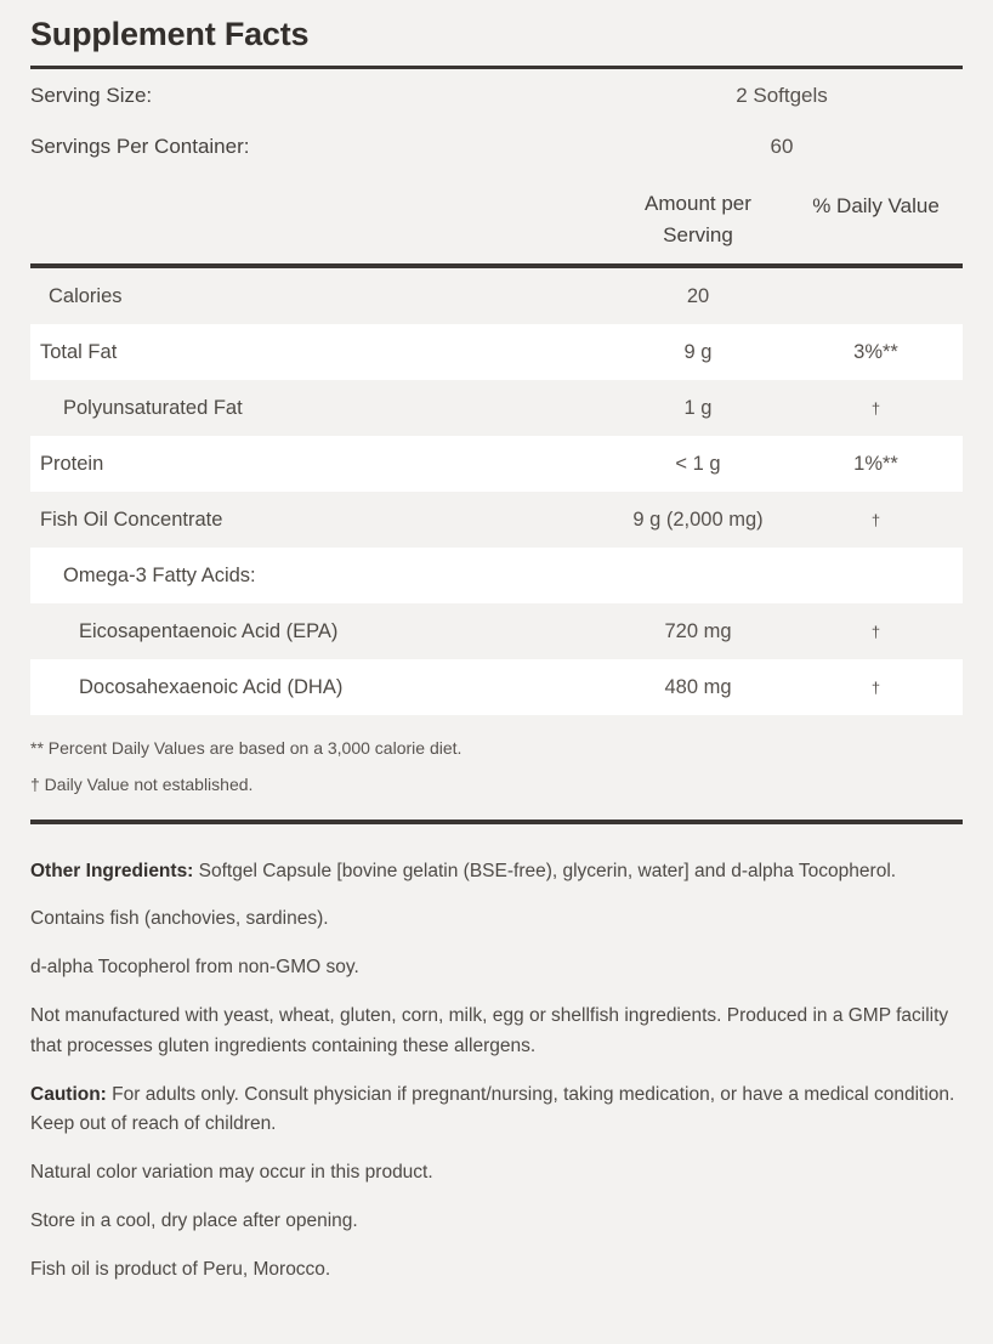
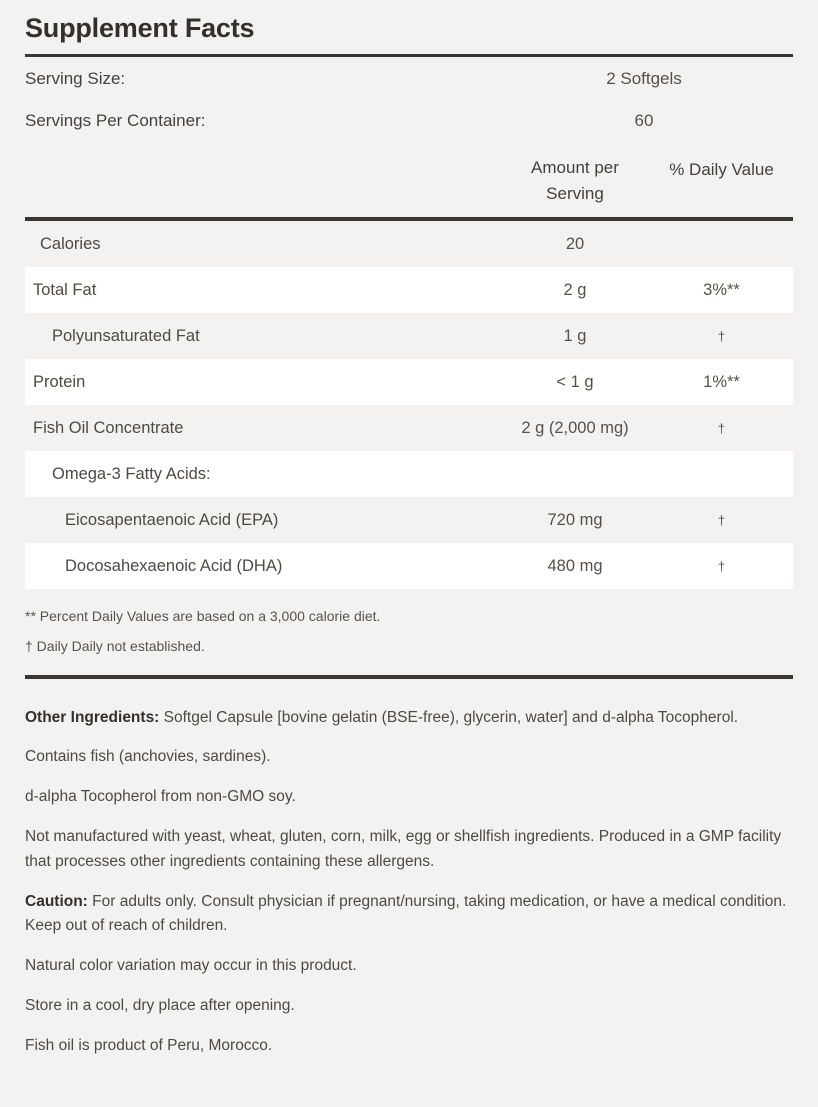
  Supplement Facts
  Serving Size:
  2 Softgels
  Servings Per Container:
  60
  Amount per
  Serving
  % Daily Value
  Calories
  20
  Total Fat
- 9 g
+ 2 g
  3%**
  Polyunsaturated Fat
  1 g
  †
  Protein
  < 1 g
  1%**
  Fish Oil Concentrate
- 9 g (2,000 mg)
+ 2 g (2,000 mg)
  †
  Omega-3 Fatty Acids:
  Eicosapentaenoic Acid (EPA)
  720 mg
  †
  Docosahexaenoic Acid (DHA)
  480 mg
  †
  ** Percent Daily Values are based on a 3,000 calorie diet.
- † Daily Value not established.
+ † Daily Daily not established.
  Other Ingredients: Softgel Capsule [bovine gelatin (BSE-free), glycerin, water] and d-alpha Tocopherol.
  Contains fish (anchovies, sardines).
  d-alpha Tocopherol from non-GMO soy.
- Not manufactured with yeast, wheat, gluten, corn, milk, egg or shellfish ingredients. Produced in a GMP facility that processes gluten ingredients containing these allergens.
+ Not manufactured with yeast, wheat, gluten, corn, milk, egg or shellfish ingredients. Produced in a GMP facility that processes other ingredients containing these allergens.
  Caution: For adults only. Consult physician if pregnant/nursing, taking medication, or have a medical condition. Keep out of reach of children.
  Natural color variation may occur in this product.
  Store in a cool, dry place after opening.
  Fish oil is product of Peru, Morocco.
